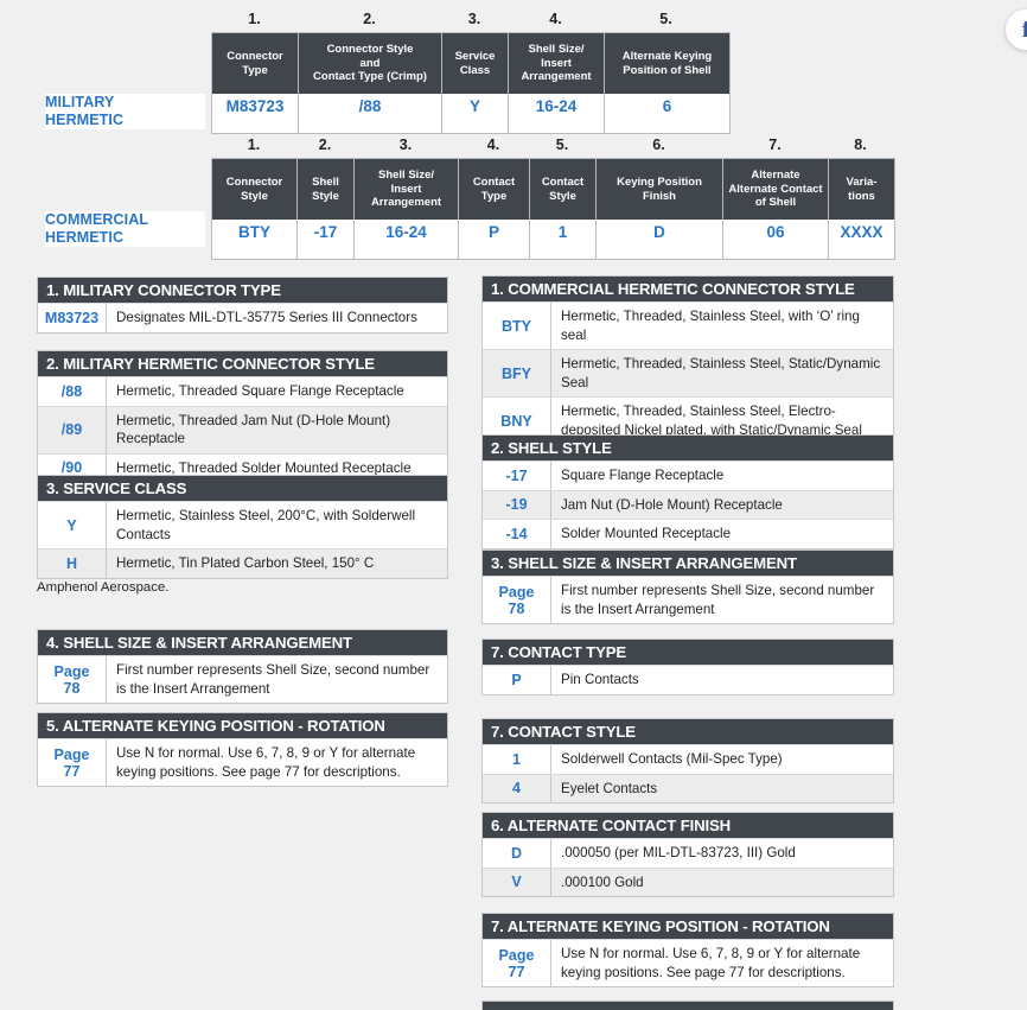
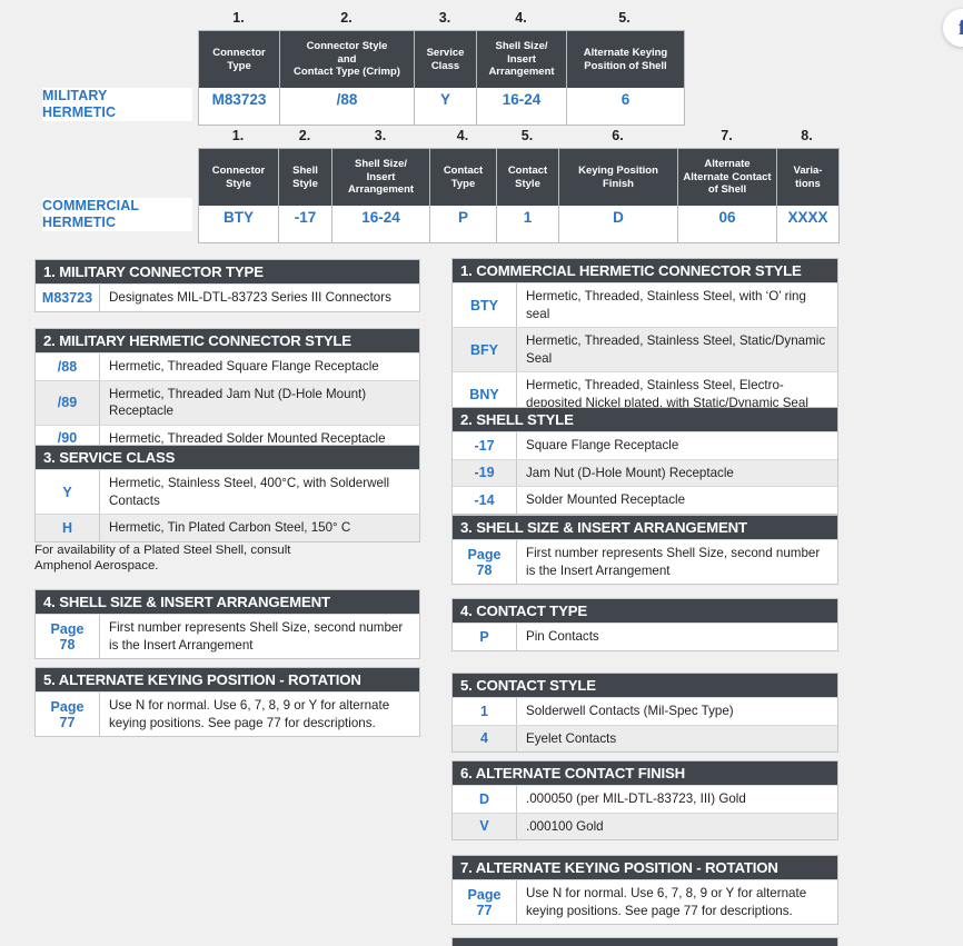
  MILITARY
  HERMETIC
  1.
  2.
  3.
  4.
  5.
  Connector
  Type
  M83723
  Connector Style
  and
  Contact Type (Crimp)
  /88
  Service
  Class
  Y
  Shell Size/
  Insert
  Arrangement
  16-24
  Alternate Keying
  Position of Shell
  6
  COMMERCIAL
  HERMETIC
  1.
  2.
  3.
  4.
  5.
  6.
  7.
  8.
  Connector
  Style
  BTY
  Shell
  Style
  -17
  Shell Size/
  Insert
  Arrangement
  16-24
  Contact
  Type
  P
  Contact
  Style
  1
  Keying Position
  Finish
  D
  Alternate
  Alternate Contact
  of Shell
  06
  Varia-
  tions
  XXXX
  1. MILITARY CONNECTOR TYPE
  M83723
- Designates MIL-DTL-35775 Series III Connectors
+ Designates MIL-DTL-83723 Series III Connectors
  2. MILITARY HERMETIC CONNECTOR STYLE
  /88
  Hermetic, Threaded Square Flange Receptacle
  /89
  Hermetic, Threaded Jam Nut (D-Hole Mount) Receptacle
  /90
  Hermetic, Threaded Solder Mounted Receptacle
  3. SERVICE CLASS
  Y
- Hermetic, Stainless Steel, 200°C, with Solderwell Contacts
+ Hermetic, Stainless Steel, 400°C, with Solderwell Contacts
  H
  Hermetic, Tin Plated Carbon Steel, 150° C
  4. SHELL SIZE & INSERT ARRANGEMENT
  Page
  78
  First number represents Shell Size, second number is the Insert Arrangement
  5. ALTERNATE KEYING POSITION - ROTATION
  Page
  77
  Use N for normal. Use 6, 7, 8, 9 or Y for alternate keying positions. See page 77 for descriptions.
+ For availability of a Plated Steel Shell, consult
  Amphenol Aerospace.
  1. COMMERCIAL HERMETIC CONNECTOR STYLE
  BTY
  Hermetic, Threaded, Stainless Steel, with ‘O’ ring seal
  BFY
  Hermetic, Threaded, Stainless Steel, Static/Dynamic Seal
  BNY
  Hermetic, Threaded, Stainless Steel, Electro-deposited Nickel plated, with Static/Dynamic Seal
  2. SHELL STYLE
  -17
  Square Flange Receptacle
  -19
  Jam Nut (D-Hole Mount) Receptacle
  -14
  Solder Mounted Receptacle
  3. SHELL SIZE & INSERT ARRANGEMENT
  Page
  78
  First number represents Shell Size, second number is the Insert Arrangement
- 7. CONTACT TYPE
+ 4. CONTACT TYPE
  P
  Pin Contacts
- 7. CONTACT STYLE
+ 5. CONTACT STYLE
  1
  Solderwell Contacts (Mil-Spec Type)
  4
  Eyelet Contacts
  6. ALTERNATE CONTACT FINISH
  D
  .000050 (per MIL-DTL-83723, III) Gold
  V
  .000100 Gold
  7. ALTERNATE KEYING POSITION - ROTATION
  Page
  77
  Use N for normal. Use 6, 7, 8, 9 or Y for alternate keying positions. See page 77 for descriptions.
  f
